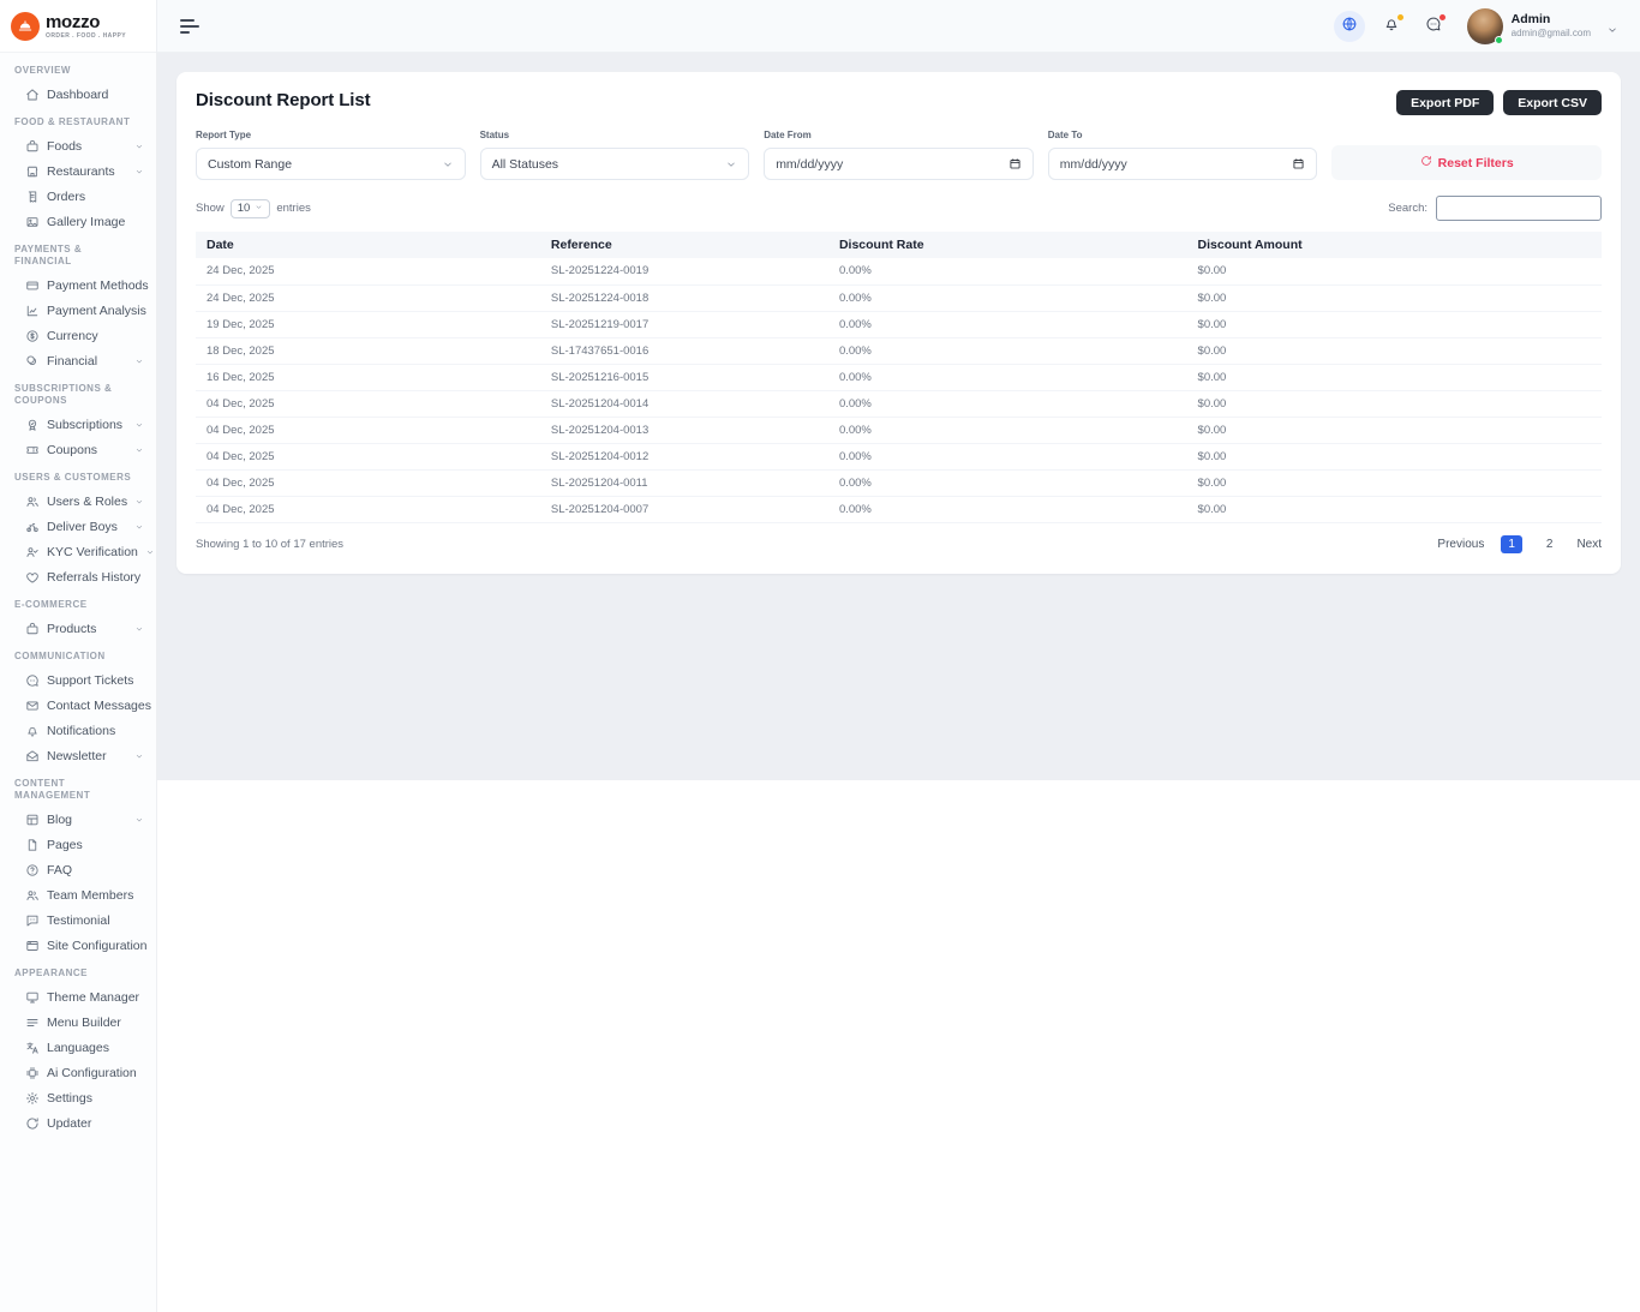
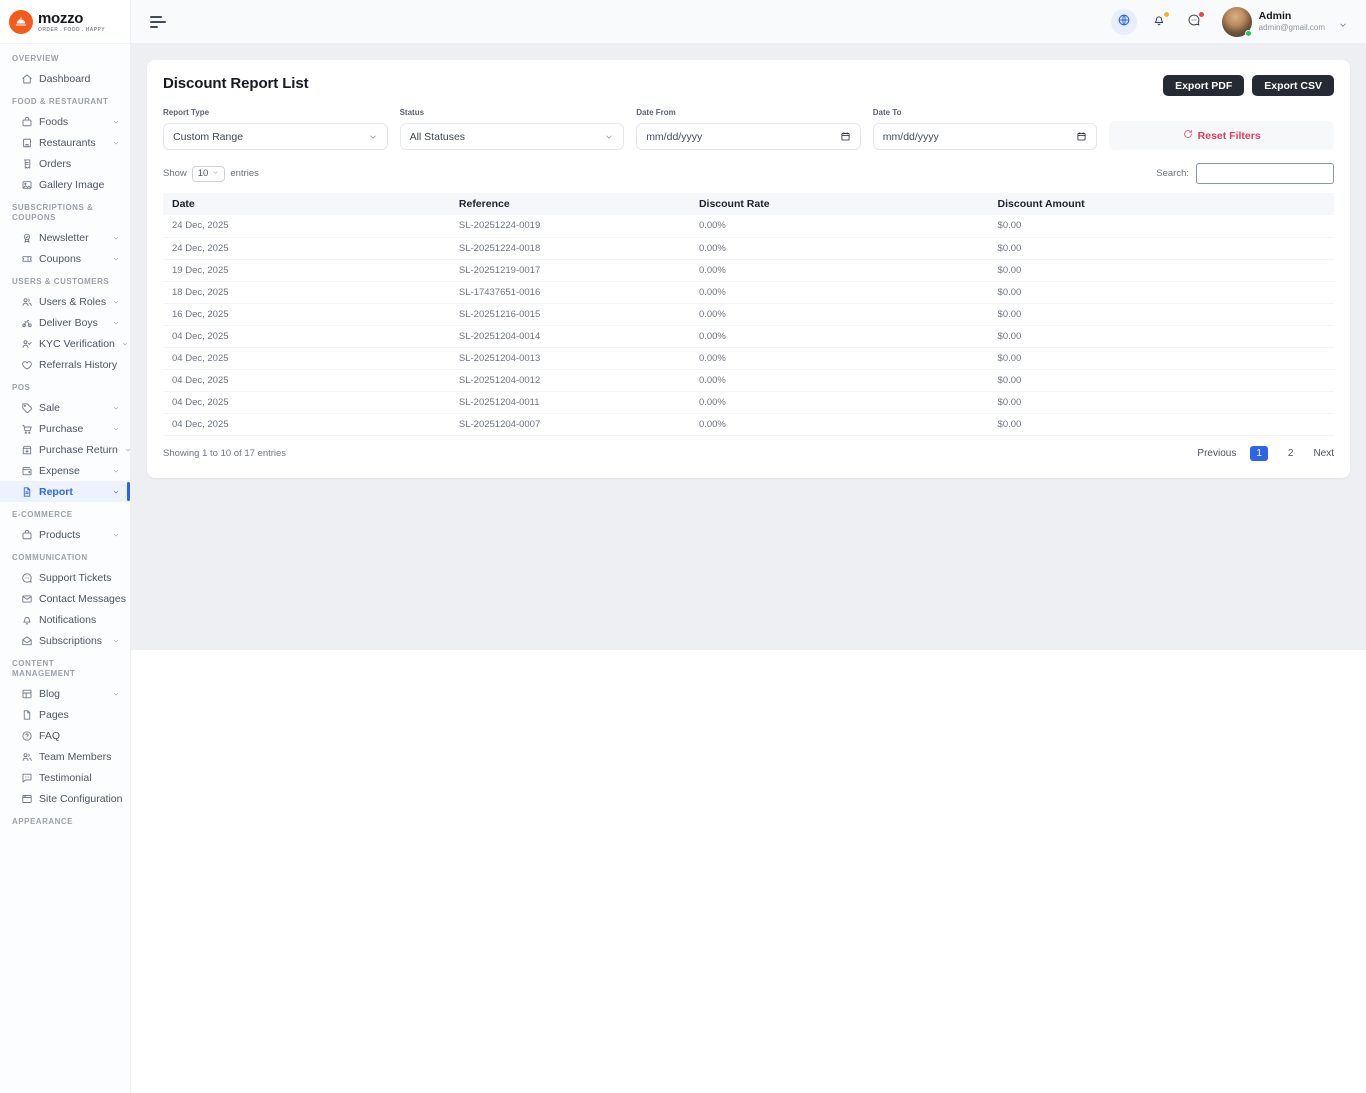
  mozzo
  OVERVIEW
  Dashboard
  FOOD & RESTAURANT
  Foods
  Restaurants
  Orders
  Gallery Image
- PAYMENTS & FINANCIAL
- Payment Methods
- Payment Analysis
- Currency
- Financial
  SUBSCRIPTIONS & COUPONS
- Subscriptions
+ Newsletter
  Coupons
  USERS & CUSTOMERS
  Users & Roles
  Deliver Boys
  KYC Verification
  Referrals History
+ POS
+ Sale
+ Purchase
+ Purchase Return
+ Expense
+ Report
  E-COMMERCE
  Products
  COMMUNICATION
  Support Tickets
  Contact Messages
  Notifications
- Newsletter
+ Subscriptions
  CONTENT MANAGEMENT
  Blog
  Pages
  FAQ
  Team Members
  Testimonial
  Site Configuration
  APPEARANCE
- Theme Manager
- Menu Builder
- Languages
- Ai Configuration
- Settings
- Updater
  Admin
  admin@gmail.com
  Discount Report List
  Export PDF
  Export CSV
  Report Type
  Custom Range
  Status
  All Statuses
  Date From
  mm/dd/yyyy
  Date To
  mm/dd/yyyy
  Reset Filters
  Show
  10
  entries
  Search:
  	Date	Reference	Discount Rate	Discount Amount
  24 Dec, 2025	SL-20251224-0019	0.00%	$0.00
  24 Dec, 2025	SL-20251224-0018	0.00%	$0.00
  19 Dec, 2025	SL-20251219-0017	0.00%	$0.00
  18 Dec, 2025	SL-17437651-0016	0.00%	$0.00
  16 Dec, 2025	SL-20251216-0015	0.00%	$0.00
  04 Dec, 2025	SL-20251204-0014	0.00%	$0.00
  04 Dec, 2025	SL-20251204-0013	0.00%	$0.00
  04 Dec, 2025	SL-20251204-0012	0.00%	$0.00
  04 Dec, 2025	SL-20251204-0011	0.00%	$0.00
  04 Dec, 2025	SL-20251204-0007	0.00%	$0.00
  Showing 1 to 10 of 17 entries
  Previous
  1
  2
  Next
